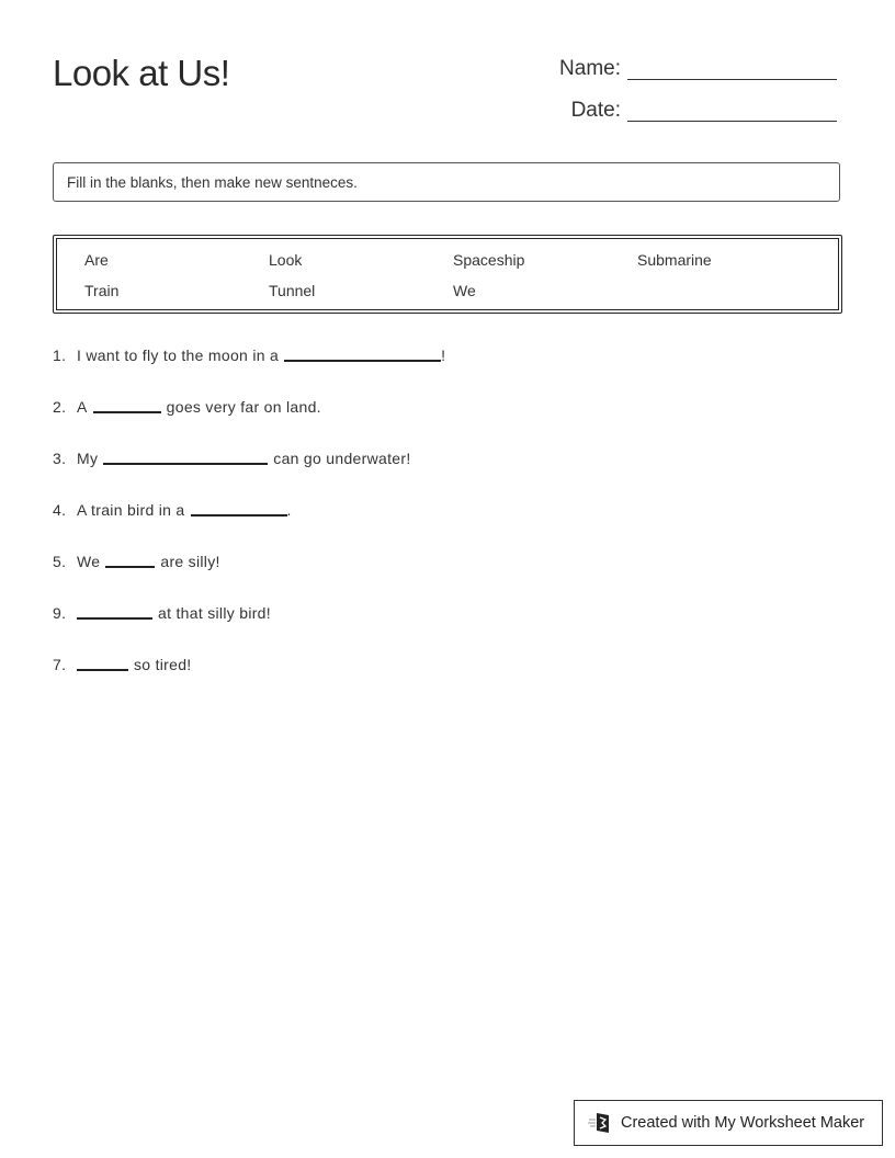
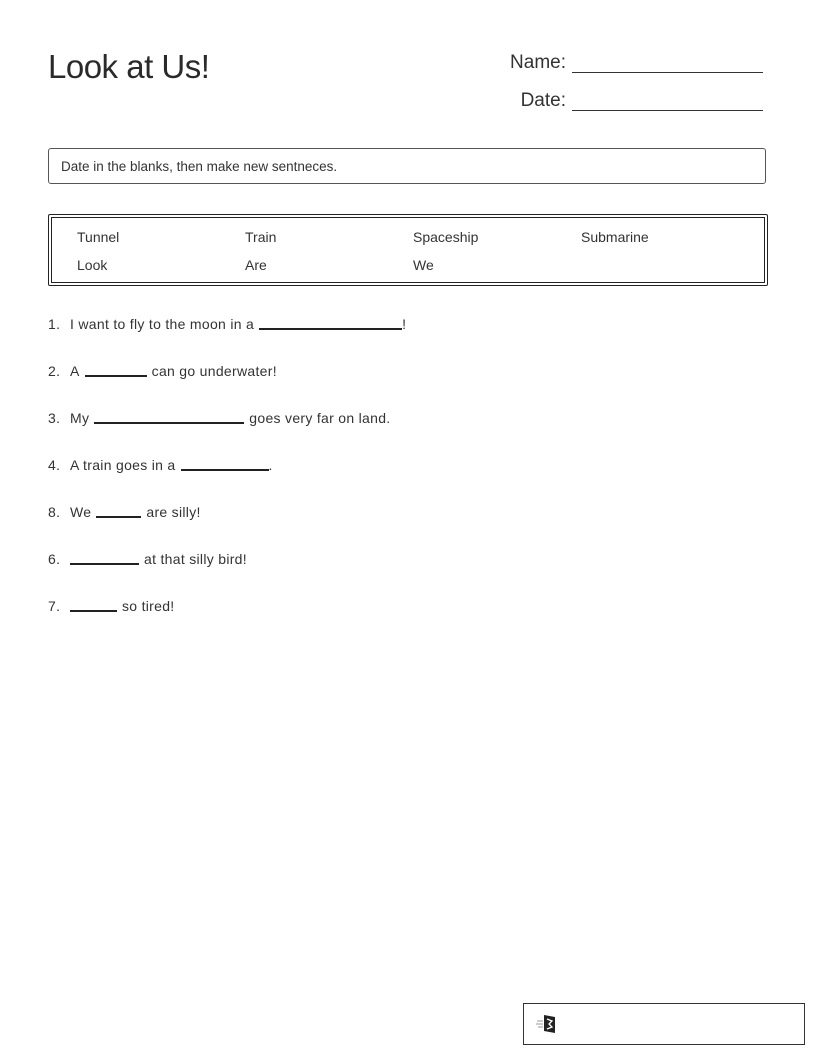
  Look at Us!
  Name:
  Date:
- Fill in the blanks, then make new sentneces.
+ Date in the blanks, then make new sentneces.
- Are
+ Tunnel
- Look
+ Train
  Spaceship
  Submarine
- Train
+ Look
- Tunnel
+ Are
  We
  1.
  I want to fly to the moon in a
  !
  2.
  A
- goes very far on land.
+ can go underwater!
  3.
  My
- can go underwater!
+ goes very far on land.
  4.
- A train bird in a
+ A train goes in a
  .
- 5.
+ 8.
  We
  are silly!
- 9.
+ 6.
  at that silly bird!
  7.
  so tired!
- Created with My Worksheet Maker
